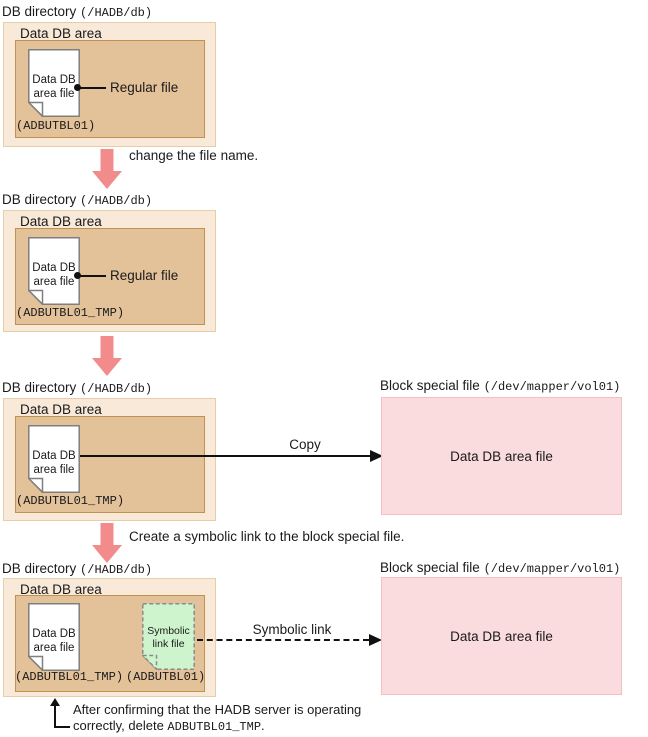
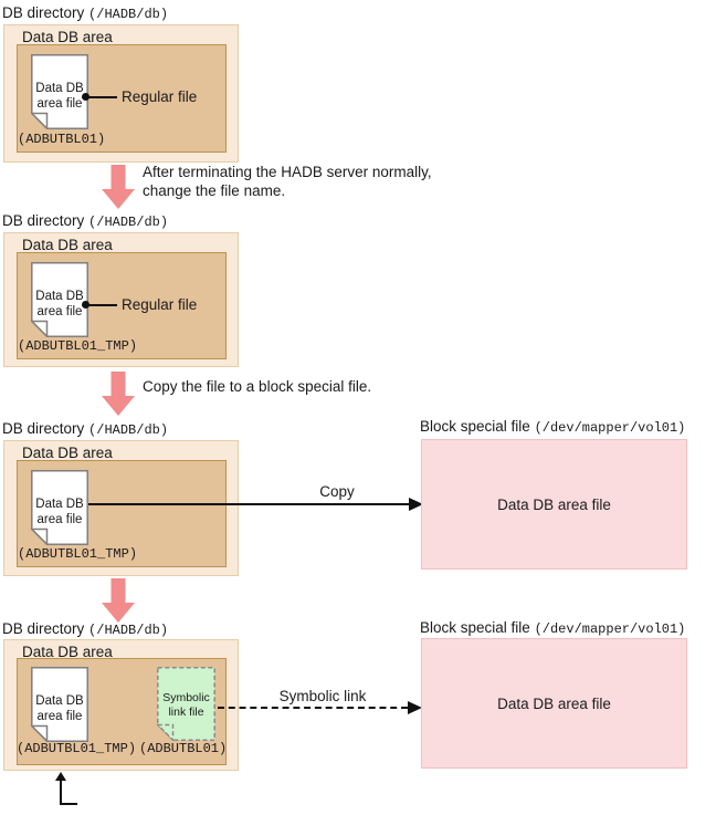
  DB directory (/HADB/db)
  Data DB area
  Data DB
  area file
  (ADBUTBL01)
  Regular file
+ After terminating the HADB server normally,
  change the file name.
  DB directory (/HADB/db)
  Data DB area
  Data DB
  area file
  (ADBUTBL01_TMP)
  Regular file
+ Copy the file to a block special file.
  DB directory (/HADB/db)
  Data DB area
  Data DB
  area file
  (ADBUTBL01_TMP)
  Copy
  Block special file (/dev/mapper/vol01)
  Data DB area file
- Create a symbolic link to the block special file.
  DB directory (/HADB/db)
  Data DB area
  Data DB
  area file
  (ADBUTBL01_TMP)
  Symbolic
  link file
  (ADBUTBL01)
  Symbolic link
  Block special file (/dev/mapper/vol01)
  Data DB area file
- After confirming that the HADB server is operating
- correctly, delete ADBUTBL01_TMP.
